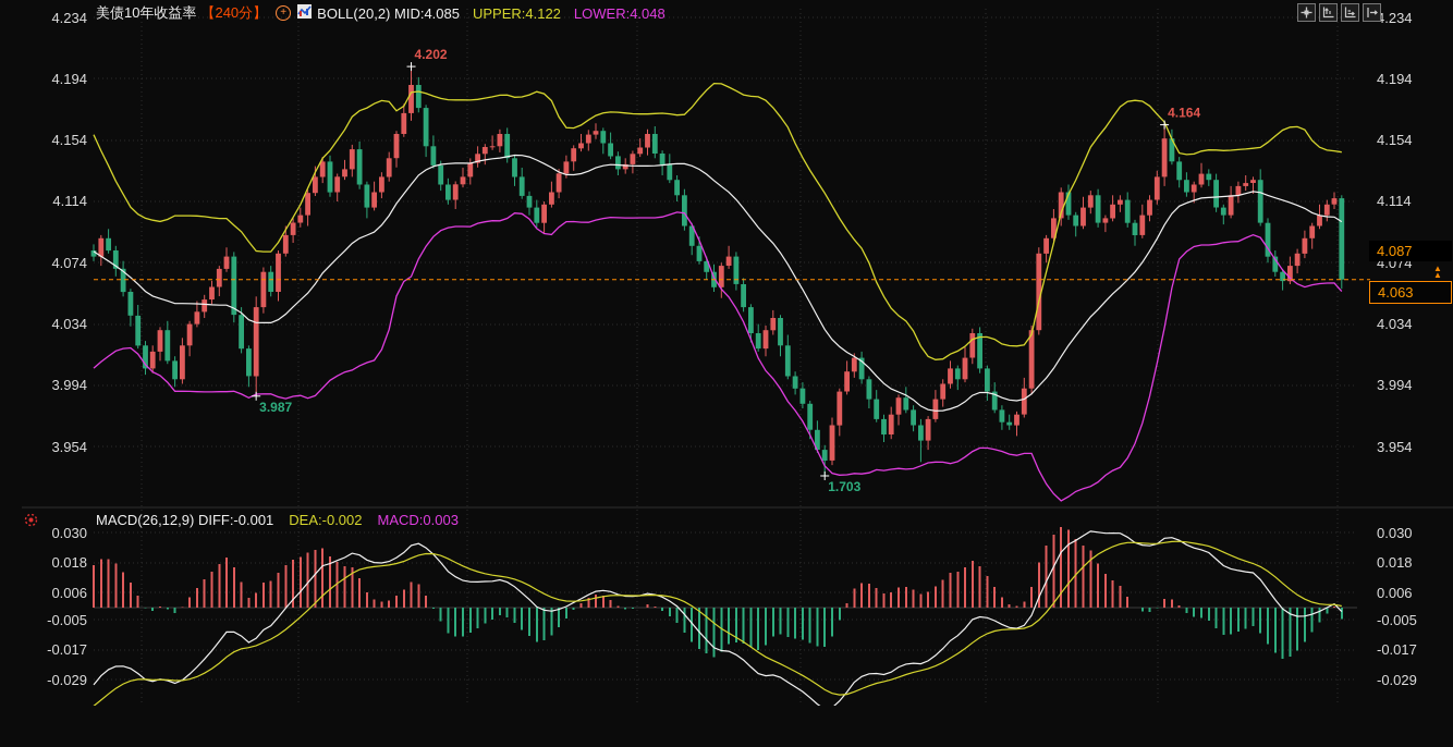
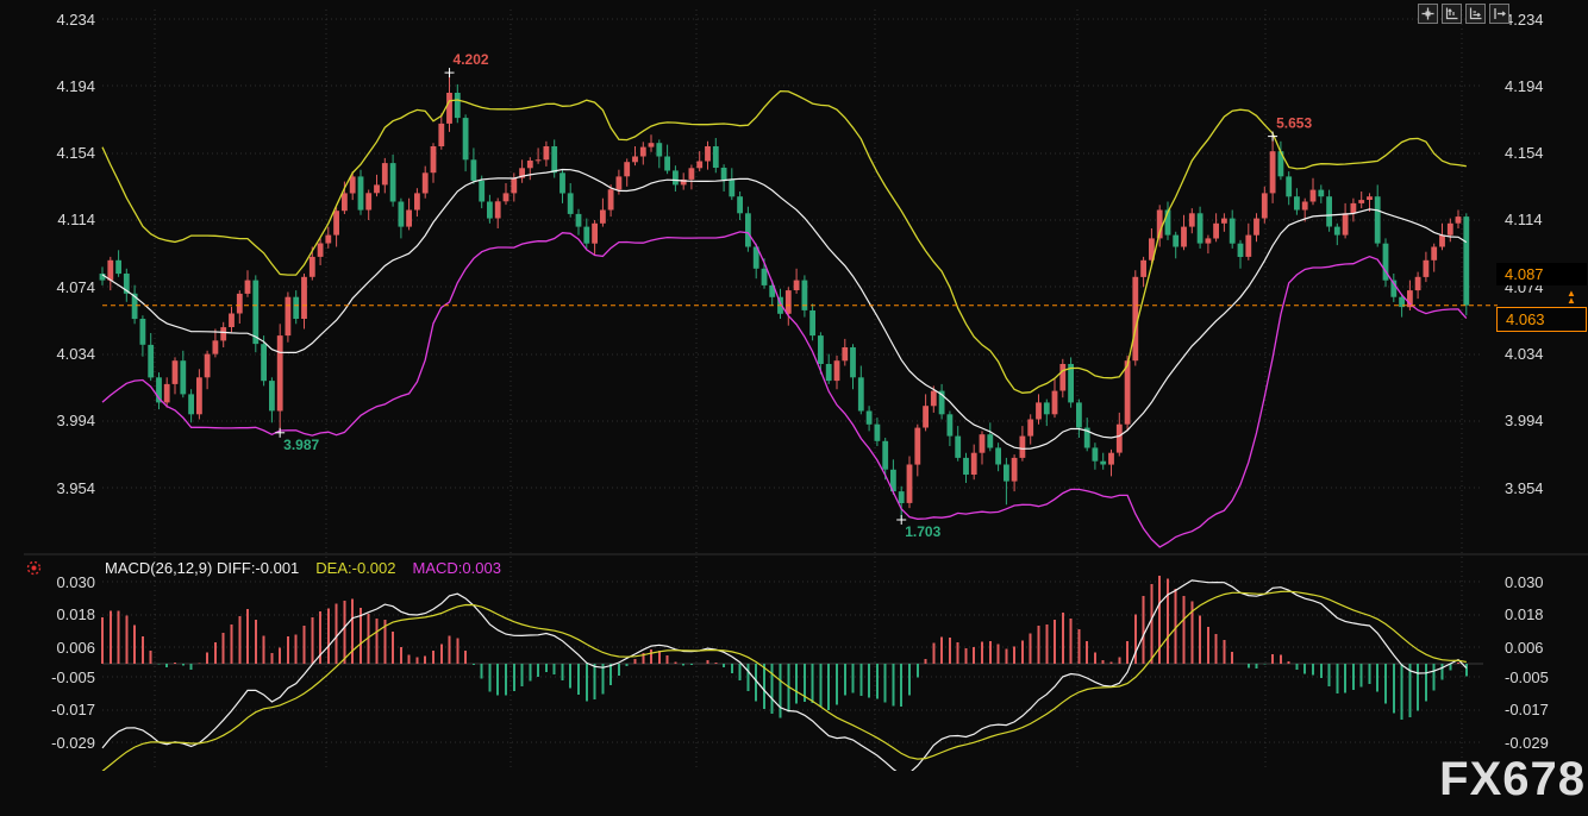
  4.202
- 4.164
+ 5.653
  3.987
  1.703
  4.234
  .234
  4.194
  4.194
  4.154
  4.154
  4.114
  4.114
  4.074
  4.074
  4.034
  4.034
  3.994
  3.994
  3.954
  3.954
  0.030
  0.030
  0.018
  0.018
  0.006
  0.006
  -0.005
  -0.005
  -0.017
  -0.017
  -0.029
  -0.029
- 美债10年收益率 【240分】 + BOLL(20,2) MID:4.085 UPPER:4.122 LOWER:4.048
  MACD(26,12,9) DIFF:-0.001 DEA:-0.002 MACD:0.003
  4.087
  ▲
  ▲
  4.063
+ FX678
